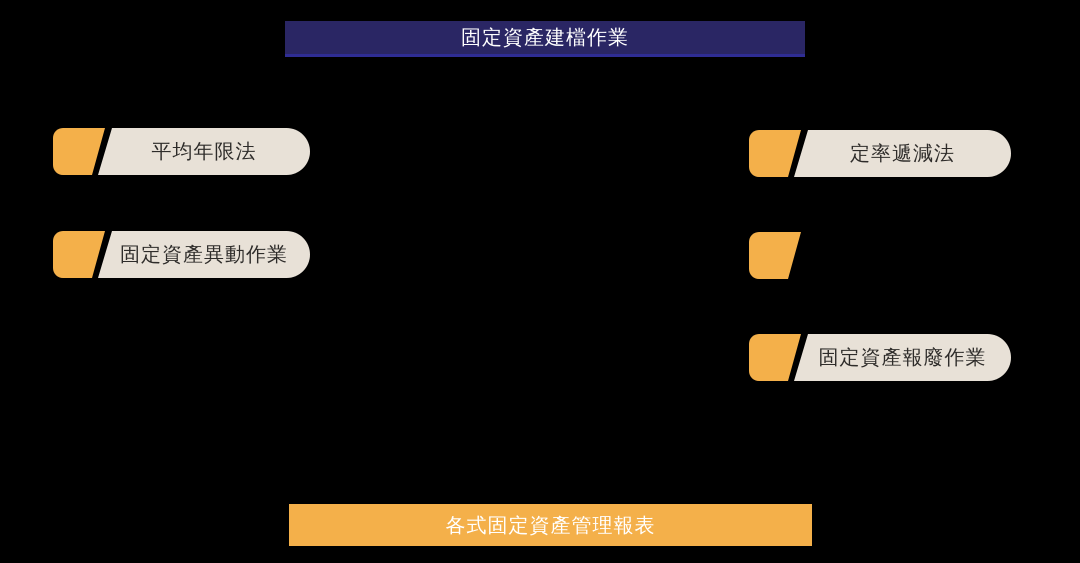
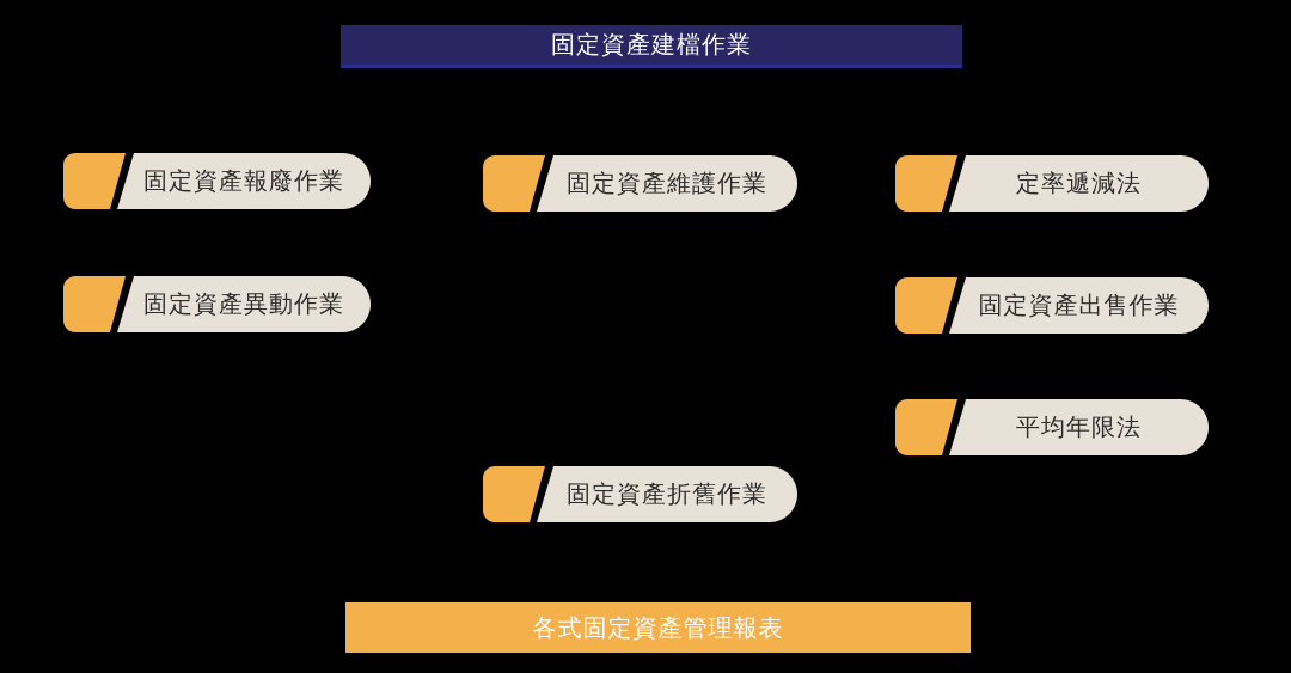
  固定資產建檔作業
- 平均年限法
+ 固定資產報廢作業
  固定資產異動作業
+ 固定資產維護作業
+ 固定資產折舊作業
  定率遞減法
+ 固定資產出售作業
- 固定資產報廢作業
+ 平均年限法
  各式固定資產管理報表
